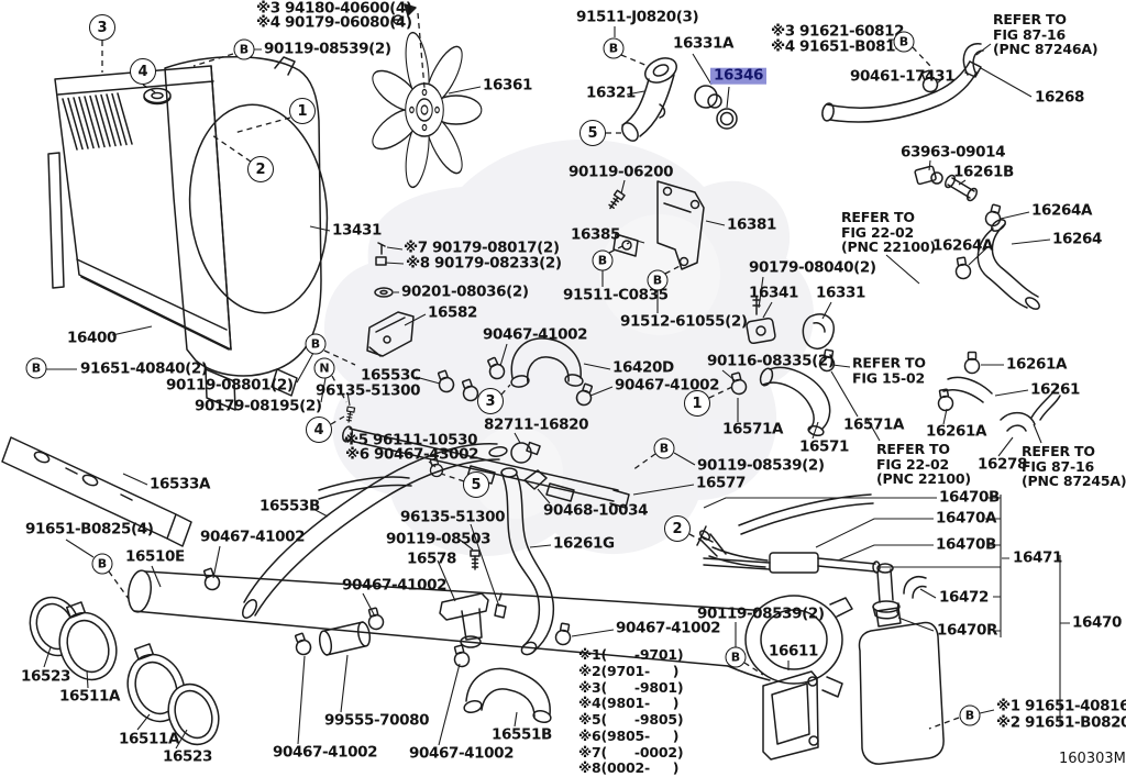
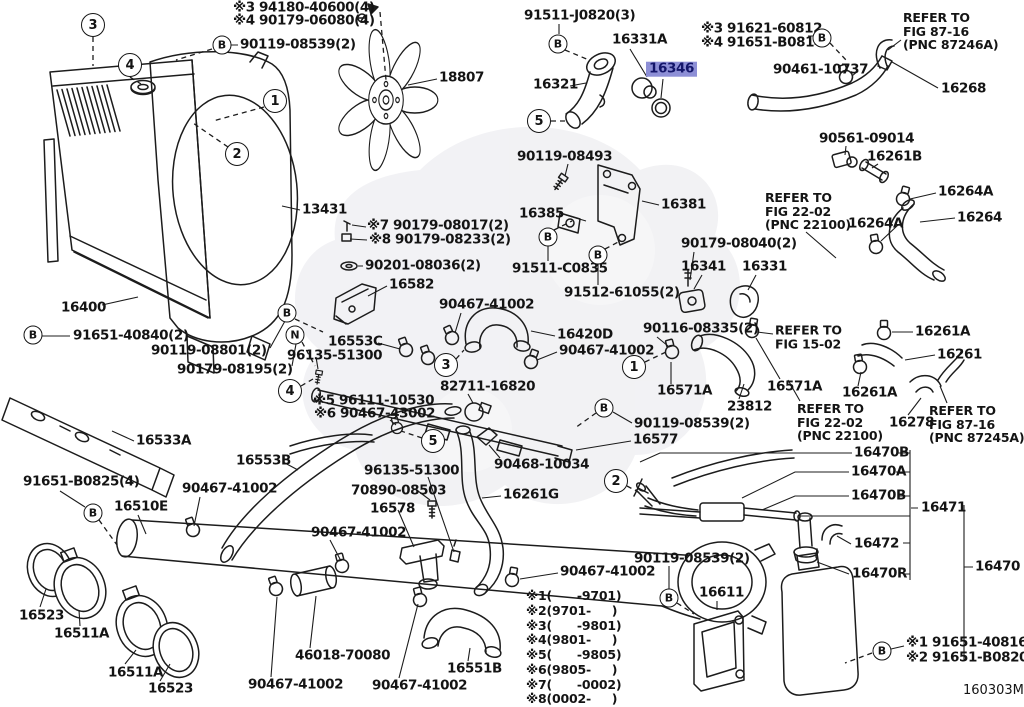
  ※3 94180-40600(4)
  ※4 90179-06080(4)
  90119-08539(2)
- 16361
+ 18807
  91511-J0820(3)
  16331A
  16346
  ※3 91621-6081
  ※4 91651-B081
- 90461-17431
+ 90461-10737
  REFER TO
  FIG 87-16
  (PNC 87246A)
  16268
  16321
- 90119-06200
+ 90119-08493
- 63963-09014
+ 90561-09014
  16261B
  REFER TO
  FIG 22-02
  (PNC 22100)
  16264A
  16264
  16264A
  16385
  16381
  13431
  ※7 90179-08017(2)
  ※8 90179-08233(2)
  90201-08036(2)
  16582
  91511-C0835
  91512-61055(2)
  90179-08040(2)
  16341
  16331
  16400
  91651-40840(2)
  90119-08801(2)
  90179-08195(2)
  96135-51300
  16553C
  90467-41002
  16420D
  90467-41002
  90116-08335(2)
  REFER TO
  FIG 15-02
  16261A
  16261
  16571A
  16571A
- 16571
+ 23812
  16261A
  REFER TO
  FIG 22-02
  (PNC 22100)
  16278
  REFER TO
  FIG 87-16
  (PNC 87245A)
  16533A
  16553B
  ※5 96111-10530
  ※6 90467-43002
  82711-16820
  90119-08539(2)
  16577
  91651-B0825(4)
  16510E
  90467-41002
  96135-51300
- 90119-08503
+ 70890-08503
  16578
  90467-41002
  90468-10034
  16261G
  16470B
  16470A
  16470B
  16471
  16472
  16470R
  16470
  90119-08539(2)
  90467-41002
  16611
  ※1( -9701)
  ※2(9701- )
  ※3( -9801)
  ※4(9801- )
  ※5( -9805)
  ※6(9805- )
  ※7( -0002)
  ※8(0002- )
  16523
  16511A
  16511A
  16523
- 99555-70080
+ 46018-70080
  90467-41002
  90467-41002
  16551B
  ※1 91651-40816
  ※2 91651-B082
  160303M
  3
  4
  1
  2
  5
  4
  3
  1
  5
  2
  B
  B
  B
  B
  B
  B
  N
  B
  B
  B
  B
  B
